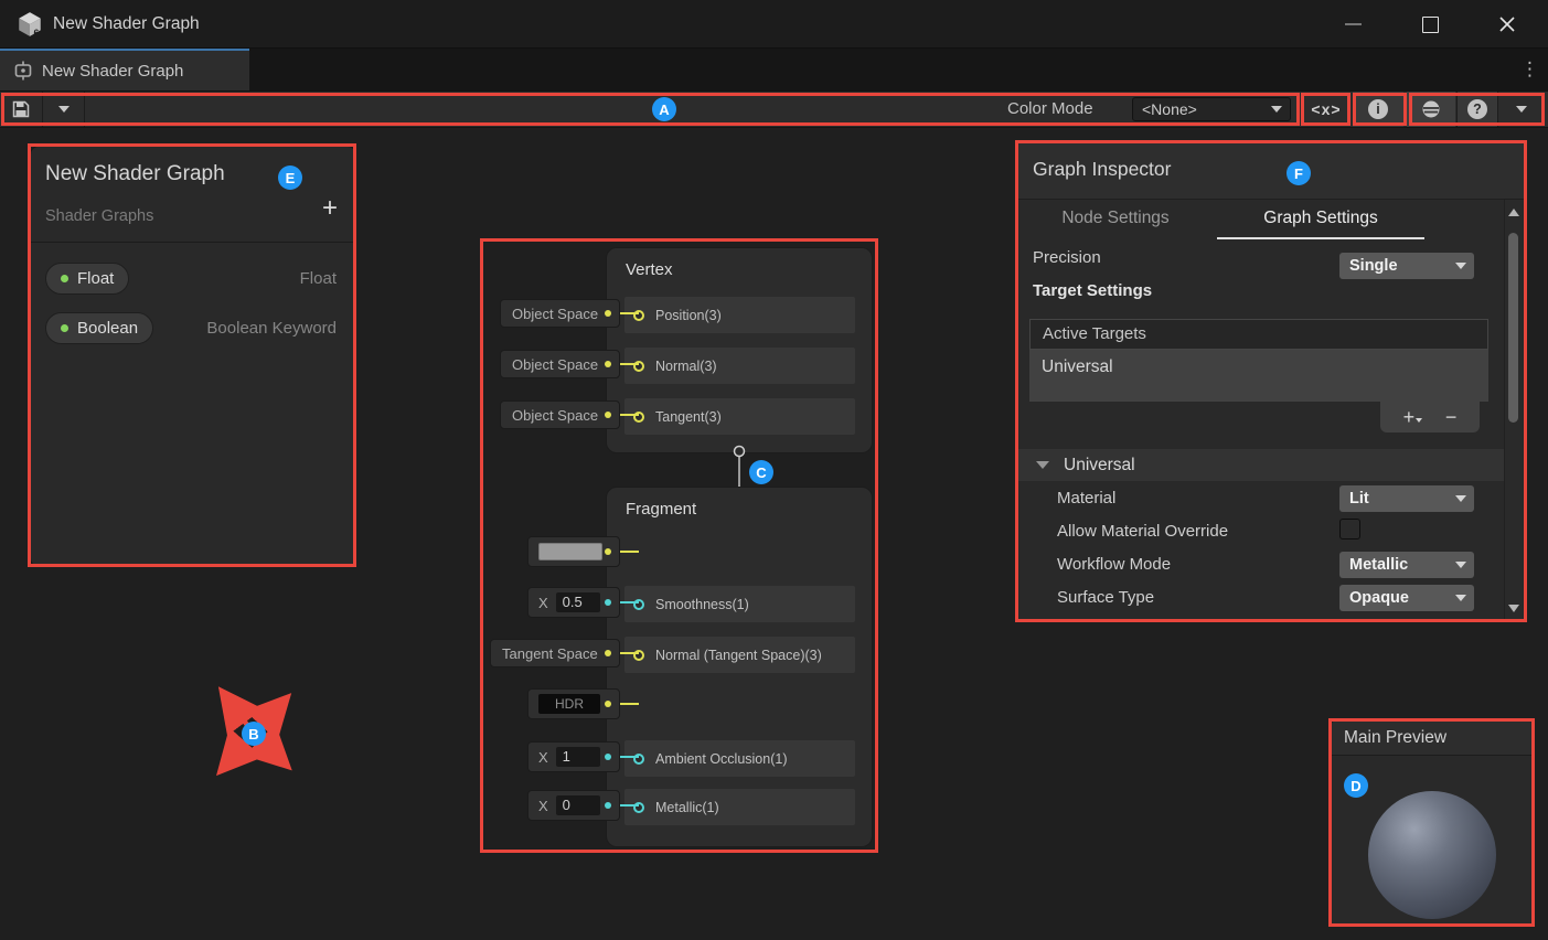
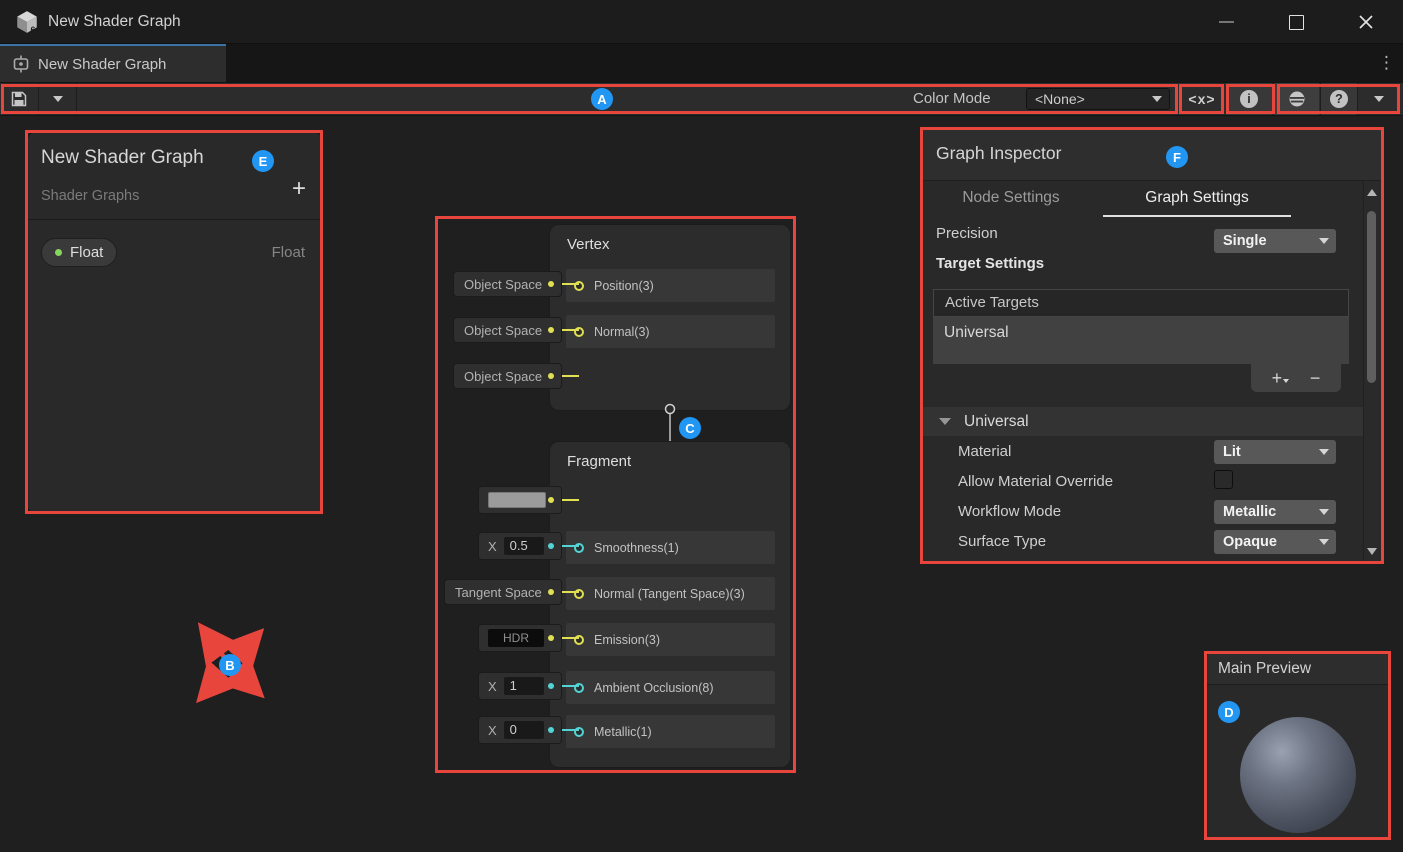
  6
  New Shader Graph
  New Shader Graph
  ⋮
  Color Mode
  <None>
  <x>
  i
  ?
  New Shader Graph
  Shader Graphs
  +
  Float
  Float
- Boolean
- Boolean Keyword
  Vertex
  Position(3)
  Normal(3)
- Tangent(3)
  Object Space
  Object Space
  Object Space
  Fragment
  Smoothness(1)
  Normal (Tangent Space)(3)
+ Emission(3)
- Ambient Occlusion(1)
+ Ambient Occlusion(8)
  Metallic(1)
  X
  0.5
  Tangent Space
  HDR
  X
  1
  X
  0
  Graph Inspector
  Node Settings
  Graph Settings
  Precision
  Single
  Target Settings
  Active Targets
  Universal
  +
  −
  Universal
  Material
  Lit
  Allow Material Override
  Workflow Mode
  Metallic
  Surface Type
  Opaque
  Main Preview
  A
  B
  C
  D
  E
  F
